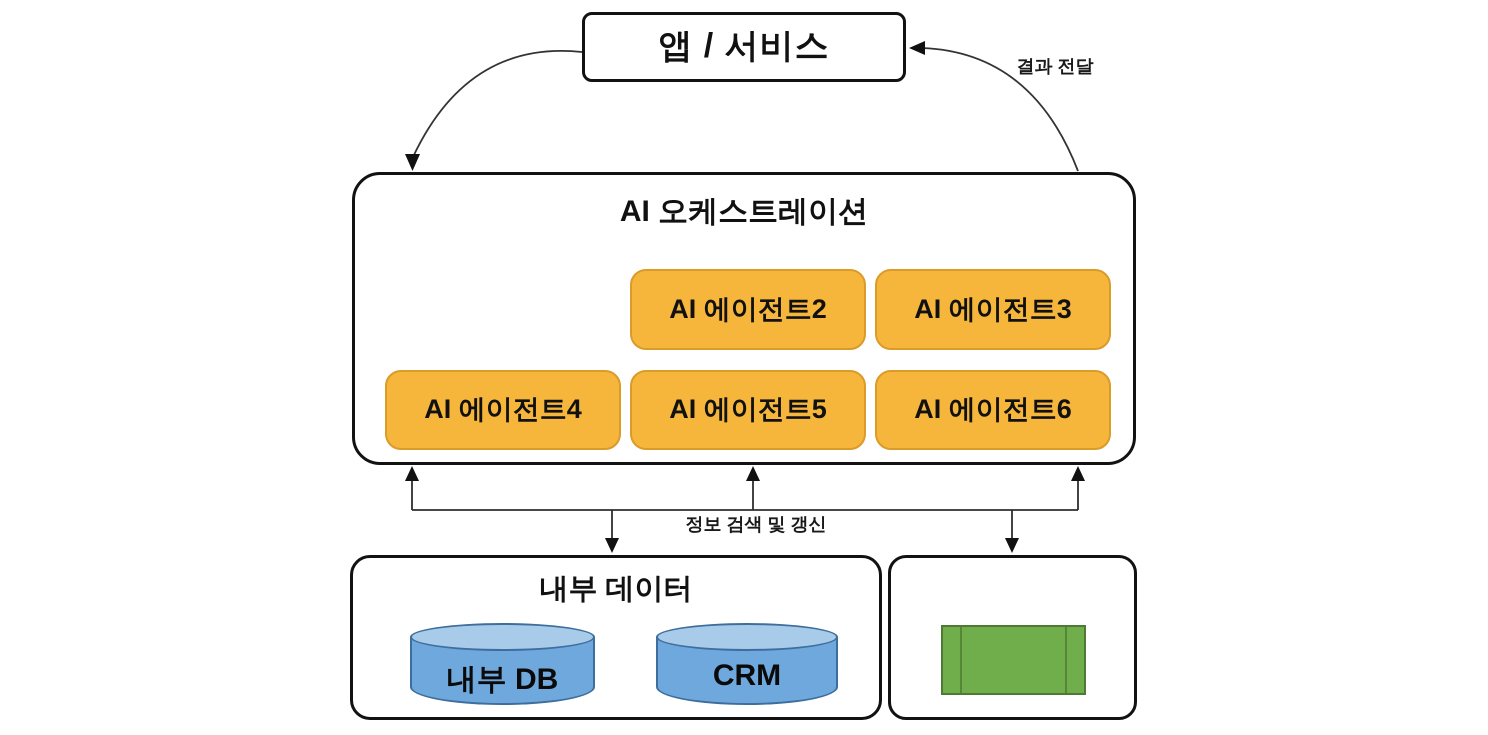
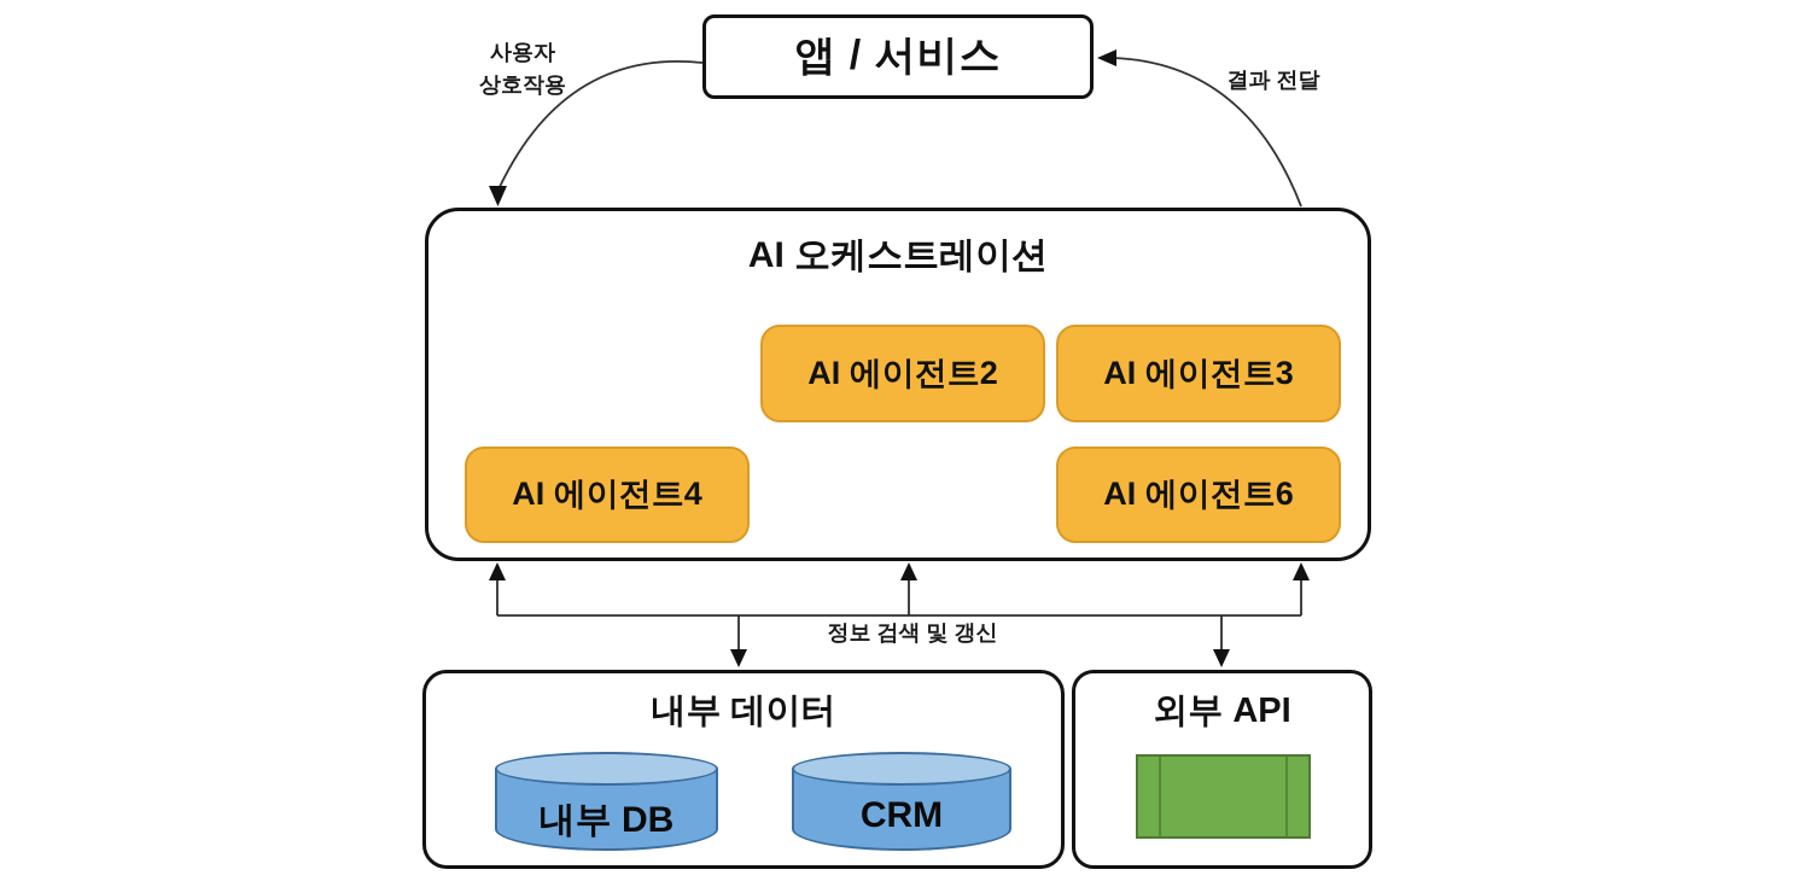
+ 사용자
+ 상호작용
  결과 전달
  정보 검색 및 갱신
  앱 / 서비스
  AI 오케스트레이션
  AI 에이전트2
  AI 에이전트3
  AI 에이전트4
- AI 에이전트5
  AI 에이전트6
  내부 데이터
  내부 DB
  CRM
+ 외부 API
